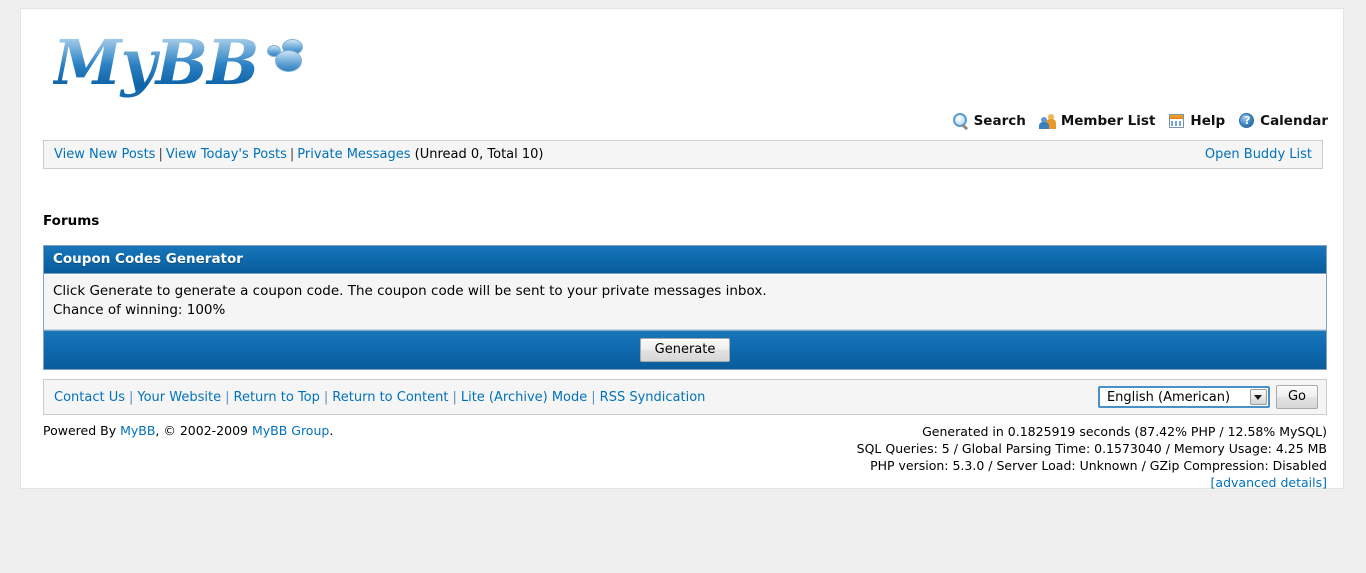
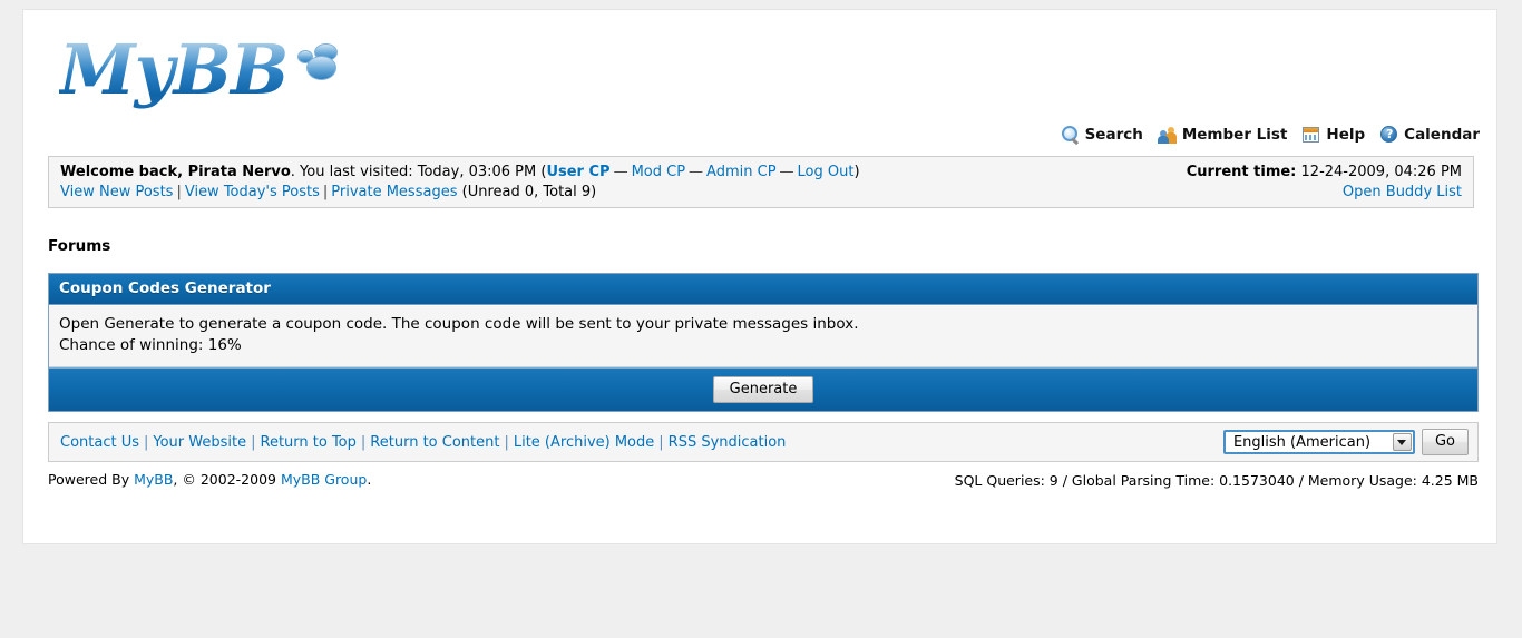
  MyBB
  Search
  Member List
  Help
  ?
  Calendar
+ Welcome back, Pirata Nervo. You last visited: Today, 03:06 PM (User CP — Mod CP — Admin CP — Log Out)
+ Current time: 12-24-2009, 04:26 PM
- View New Posts | View Today's Posts | Private Messages (Unread 0, Total 10)
+ View New Posts | View Today's Posts | Private Messages (Unread 0, Total 9)
  Open Buddy List
  Forums
  Coupon Codes Generator
- Click Generate to generate a coupon code. The coupon code will be sent to your private messages inbox.
+ Open Generate to generate a coupon code. The coupon code will be sent to your private messages inbox.
- Chance of winning: 100%
+ Chance of winning: 16%
  Generate
  Contact Us | Your Website | Return to Top | Return to Content | Lite (Archive) Mode | RSS Syndication
  English (American)
  Go
  Powered By MyBB, © 2002-2009 MyBB Group.
- Generated in 0.1825919 seconds (87.42% PHP / 12.58% MySQL)
- SQL Queries: 5 / Global Parsing Time: 0.1573040 / Memory Usage: 4.25 MB
+ SQL Queries: 9 / Global Parsing Time: 0.1573040 / Memory Usage: 4.25 MB
- PHP version: 5.3.0 / Server Load: Unknown / GZip Compression: Disabled
- [advanced details]
